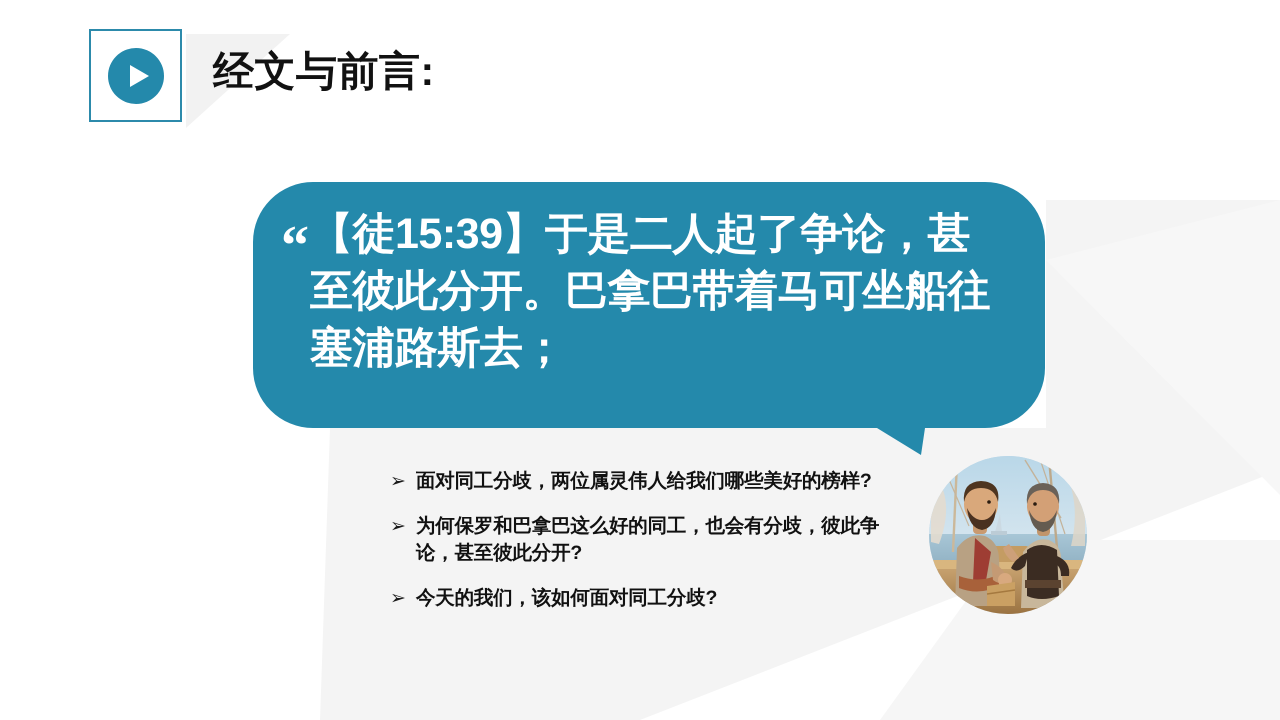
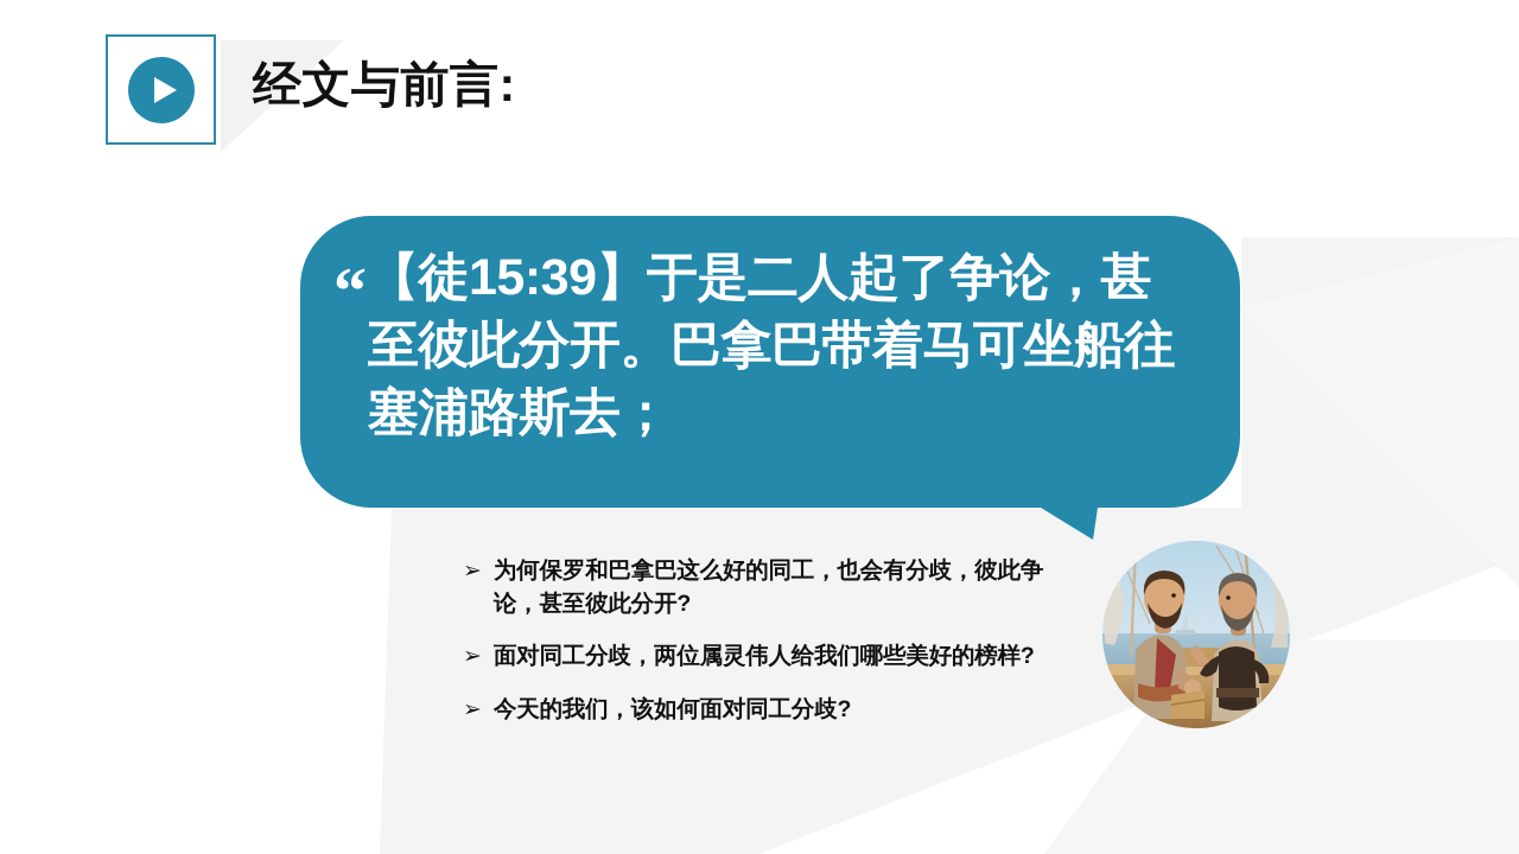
  经文与前言:
  “
  【徒15:39】于是二人起了争论，甚至彼此分开。巴拿巴带着马可坐船往塞浦路斯去；
  ➢
- 面对同工分歧，两位属灵伟人给我们哪些美好的榜样?
+ 为何保罗和巴拿巴这么好的同工，也会有分歧，彼此争论，甚至彼此分开?
  ➢
- 为何保罗和巴拿巴这么好的同工，也会有分歧，彼此争论，甚至彼此分开?
+ 面对同工分歧，两位属灵伟人给我们哪些美好的榜样?
  ➢
  今天的我们，该如何面对同工分歧?
